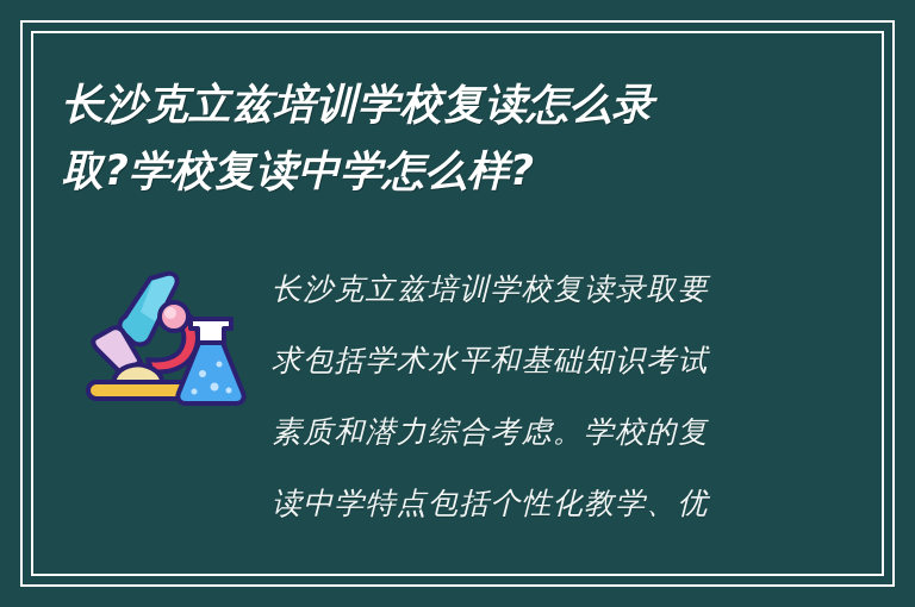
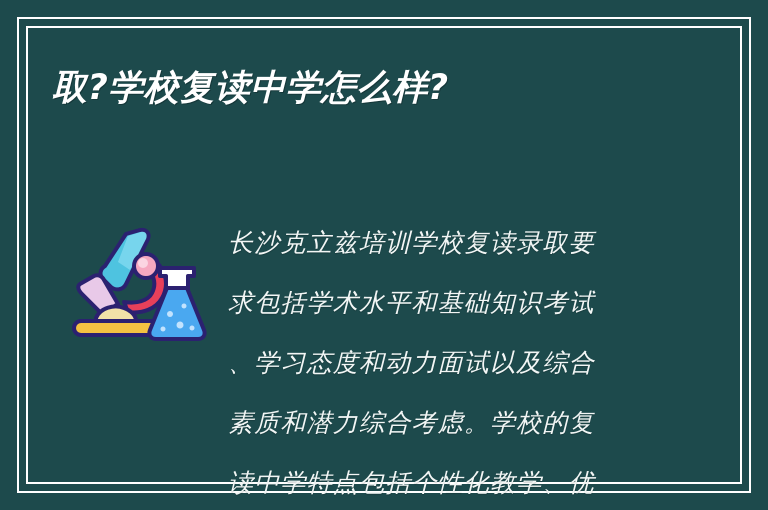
- 长沙克立兹培训学校复读怎么录
  取?学校复读中学怎么样?
  长沙克立兹培训学校复读录取要
  求包括学术水平和基础知识考试
+ 、学习态度和动力面试以及综合
  素质和潜力综合考虑。学校的复
  读中学特点包括个性化教学、优
